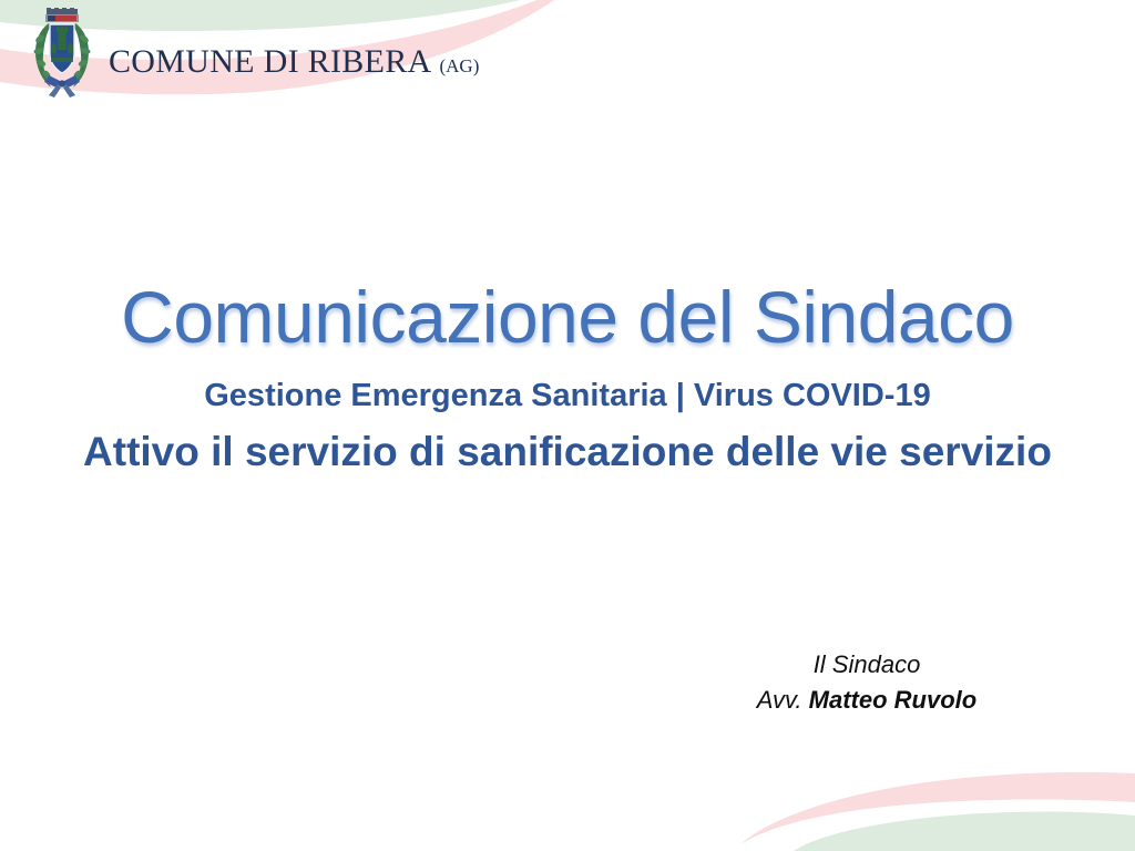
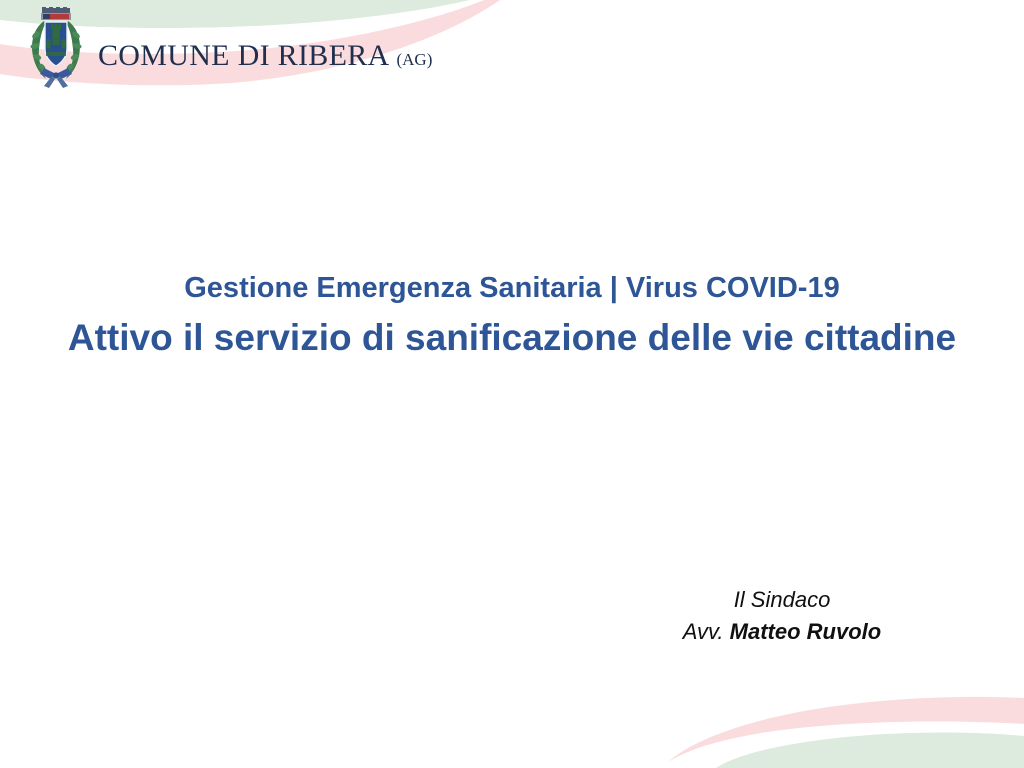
  COMUNE DI RIBERA
  (AG)
- Comunicazione del Sindaco
  Gestione Emergenza Sanitaria | Virus COVID-19
- Attivo il servizio di sanificazione delle vie servizio
+ Attivo il servizio di sanificazione delle vie cittadine
  Il Sindaco
  Avv. Matteo Ruvolo
